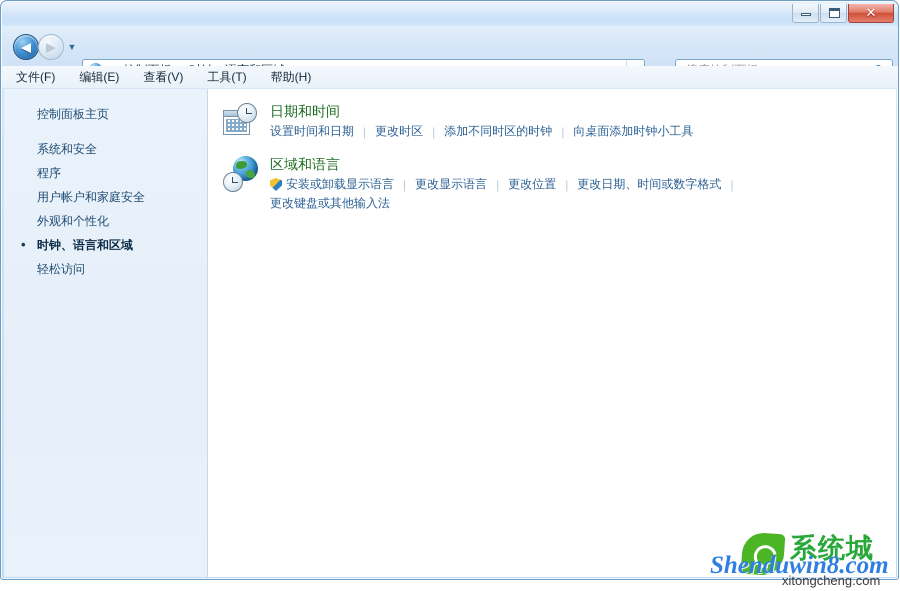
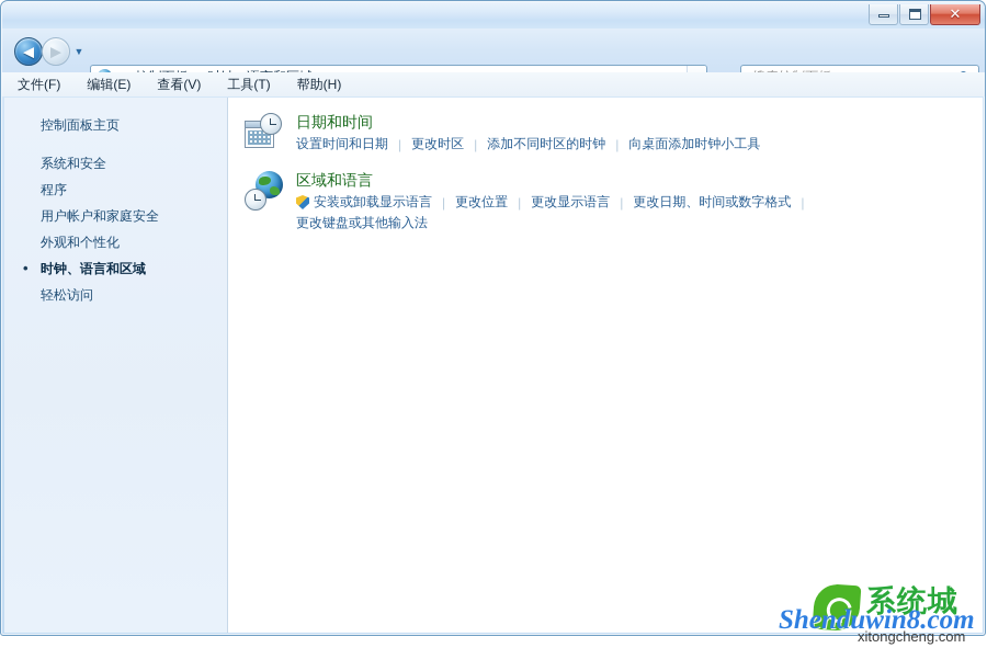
  ✕
  ◀
  ▶
  ▼
  文件(F)
  编辑(E)
  查看(V)
  工具(T)
  帮助(H)
  控制面板主页
  系统和安全
  程序
  用户帐户和家庭安全
  外观和个性化
  时钟、语言和区域
  轻松访问
  日期和时间
  设置时间和日期
  |
  更改时区
  |
  添加不同时区的时钟
  |
  向桌面添加时钟小工具
  区域和语言
  安装或卸载显示语言
  |
- 更改显示语言
+ 更改位置
  |
- 更改位置
+ 更改显示语言
  |
  更改日期、时间或数字格式
  |
  更改键盘或其他输入法
  系统城
  Shenduwin8.com
  xitongcheng.com
